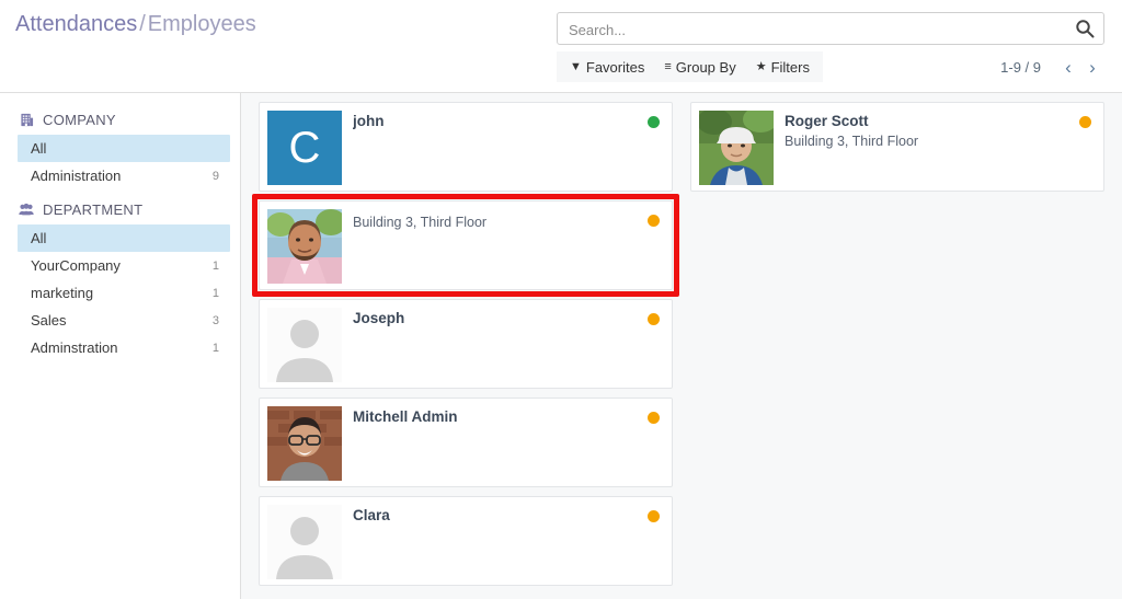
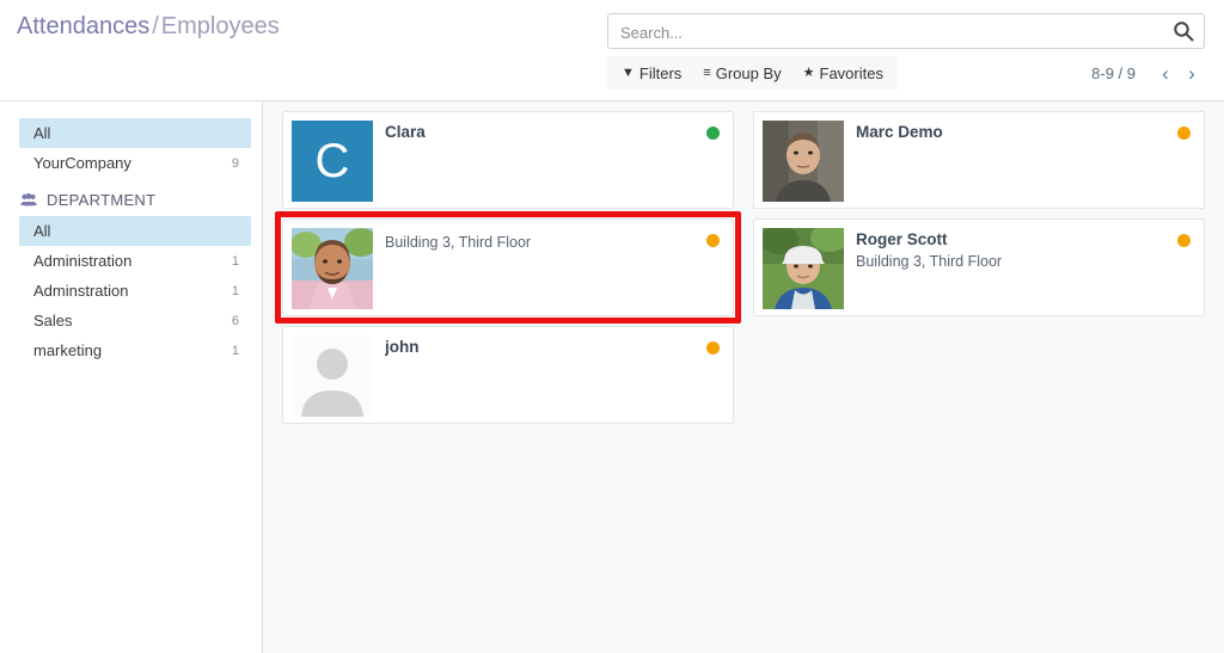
  Attendances/Employees
  Search...
  ▼
- Favorites
+ Filters
  ≡
  Group By
  ★
- Filters
+ Favorites
- 1-9 / 9
+ 8-9 / 9
  ‹
  ›
- COMPANY
  All
- Administration
+ YourCompany
  9
  DEPARTMENT
  All
- YourCompany
+ Administration
  1
- marketing
+ Adminstration
  1
  Sales
- 3
+ 6
- Adminstration
+ marketing
  1
  C
- john
+ Clara
  Building 3, Third Floor
- Joseph
- Mitchell Admin
- Clara
+ john
+ Marc Demo
  Roger Scott
  Building 3, Third Floor
